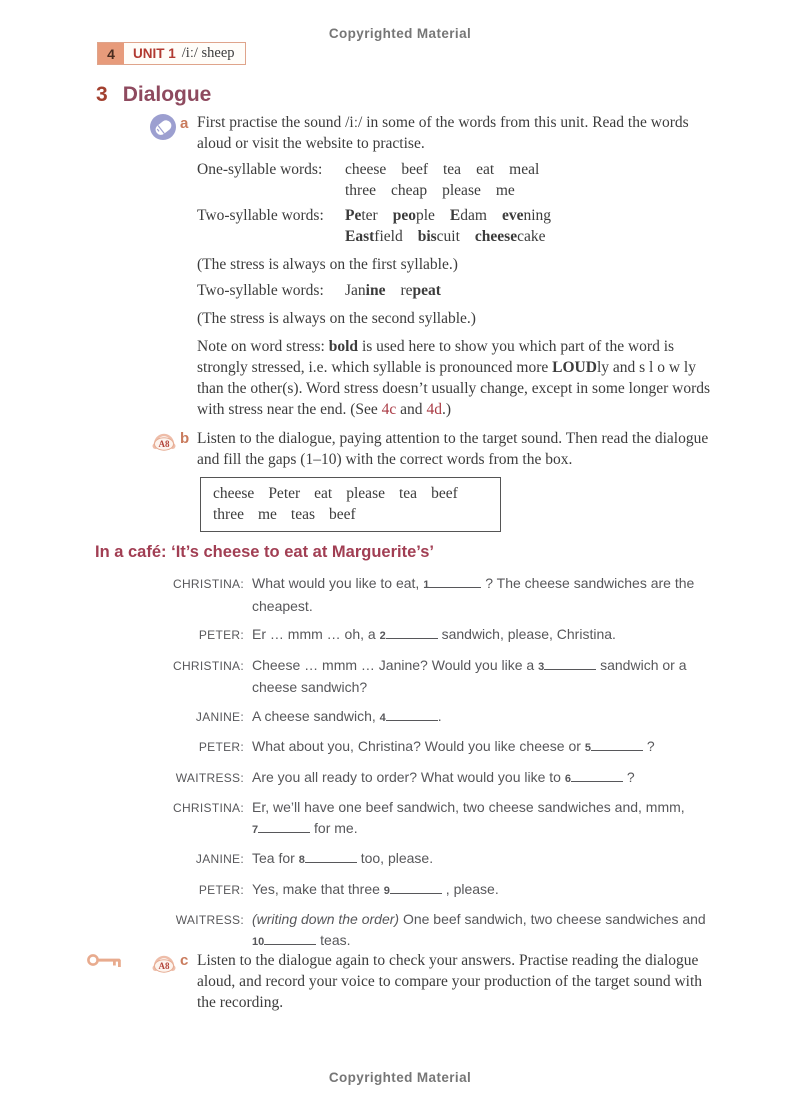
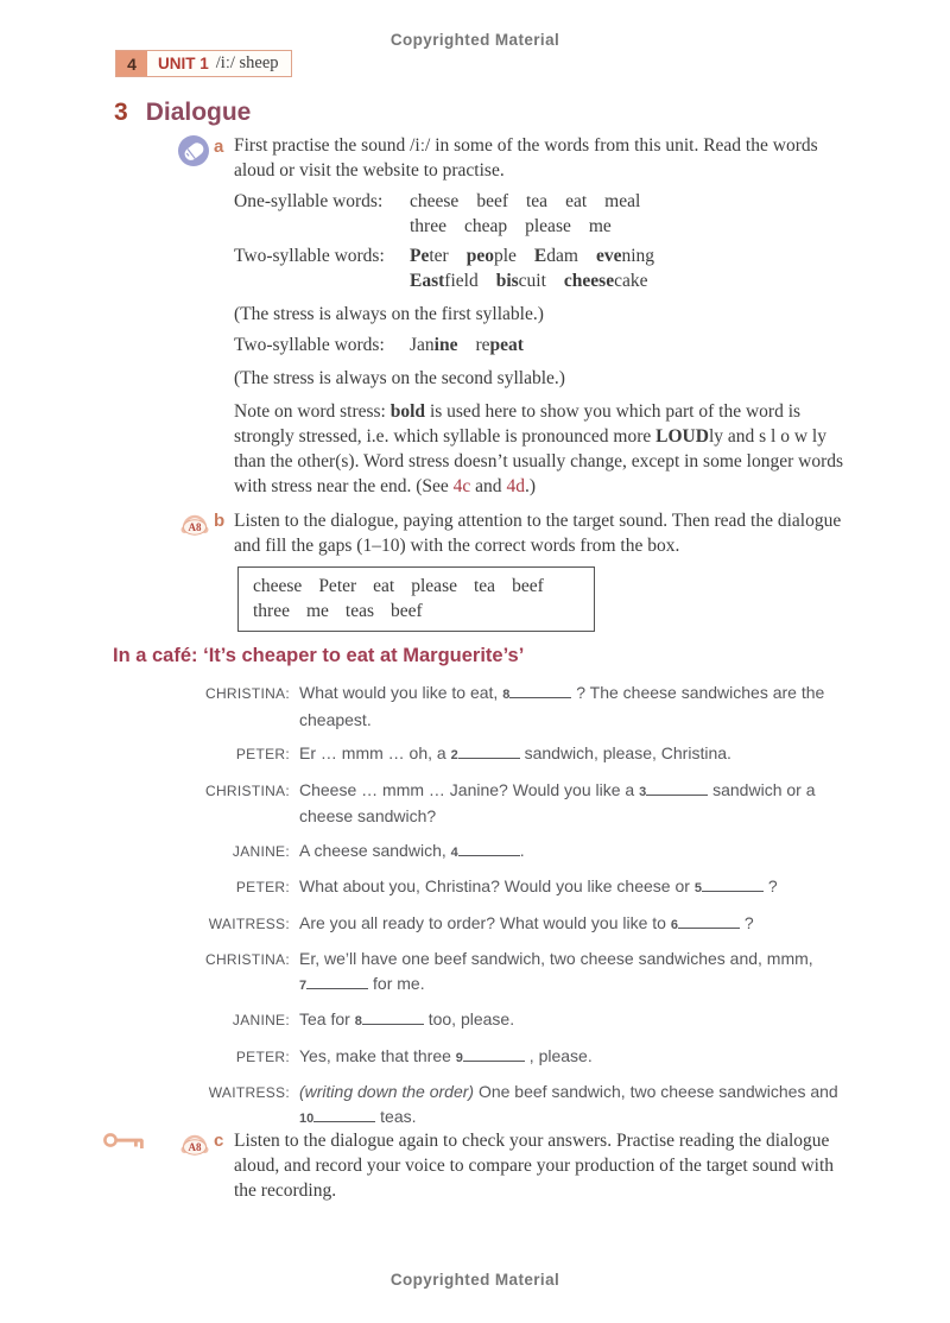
  Copyrighted Material
  4
  UNIT 1
  /iː/ sheep
  3 Dialogue
  a
  First practise the sound /iː/ in some of the words from this unit. Read the words aloud or visit the website to practise.
  One-syllable words:
  cheese beef tea eat meal
  three cheap please me
  Two-syllable words:
  Peter people Edam evening
  Eastfield biscuit cheesecake
  (The stress is always on the first syllable.)
  Two-syllable words:
  Janine repeat
  (The stress is always on the second syllable.)
  Note on word stress: bold is used here to show you which part of the word is strongly stressed, i.e. which syllable is pronounced more LOUDly and s l o w ly than the other(s). Word stress doesn’t usually change, except in some longer words with stress near the end. (See 4c and 4d.)
  A8
  b
  Listen to the dialogue, paying attention to the target sound. Then read the dialogue and fill the gaps (1–10) with the correct words from the box.
  cheese Peter eat please tea beef
  three me teas beef
- In a café: ‘It’s cheese to eat at Marguerite’s’
+ In a café: ‘It’s cheaper to eat at Marguerite’s’
  CHRISTINA:
- What would you like to eat, 1 ? The cheese sandwiches are the cheapest.
+ What would you like to eat, 8 ? The cheese sandwiches are the cheapest.
  PETER:
  Er … mmm … oh, a 2 sandwich, please, Christina.
  CHRISTINA:
  Cheese … mmm … Janine? Would you like a 3 sandwich or a cheese sandwich?
  JANINE:
  A cheese sandwich, 4 .
  PETER:
  What about you, Christina? Would you like cheese or 5 ?
  WAITRESS:
  Are you all ready to order? What would you like to 6 ?
  CHRISTINA:
  Er, we’ll have one beef sandwich, two cheese sandwiches and, mmm, 7 for me.
  JANINE:
  Tea for 8 too, please.
  PETER:
  Yes, make that three 9 , please.
  WAITRESS:
  (writing down the order) One beef sandwich, two cheese sandwiches and 10 teas.
  A8
  c
  Listen to the dialogue again to check your answers. Practise reading the dialogue aloud, and record your voice to compare your production of the target sound with the recording.
  Copyrighted Material
